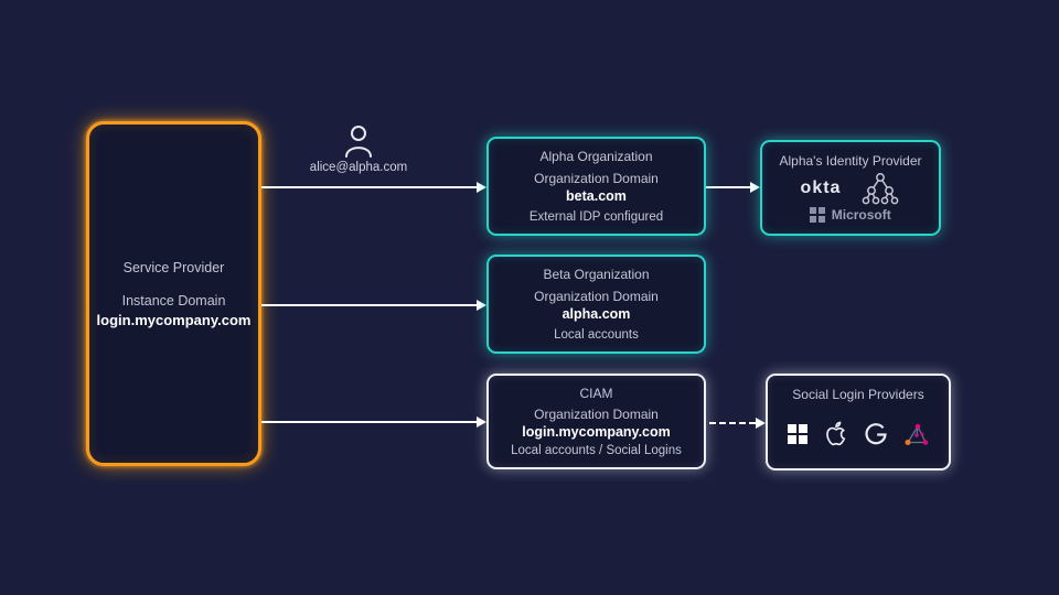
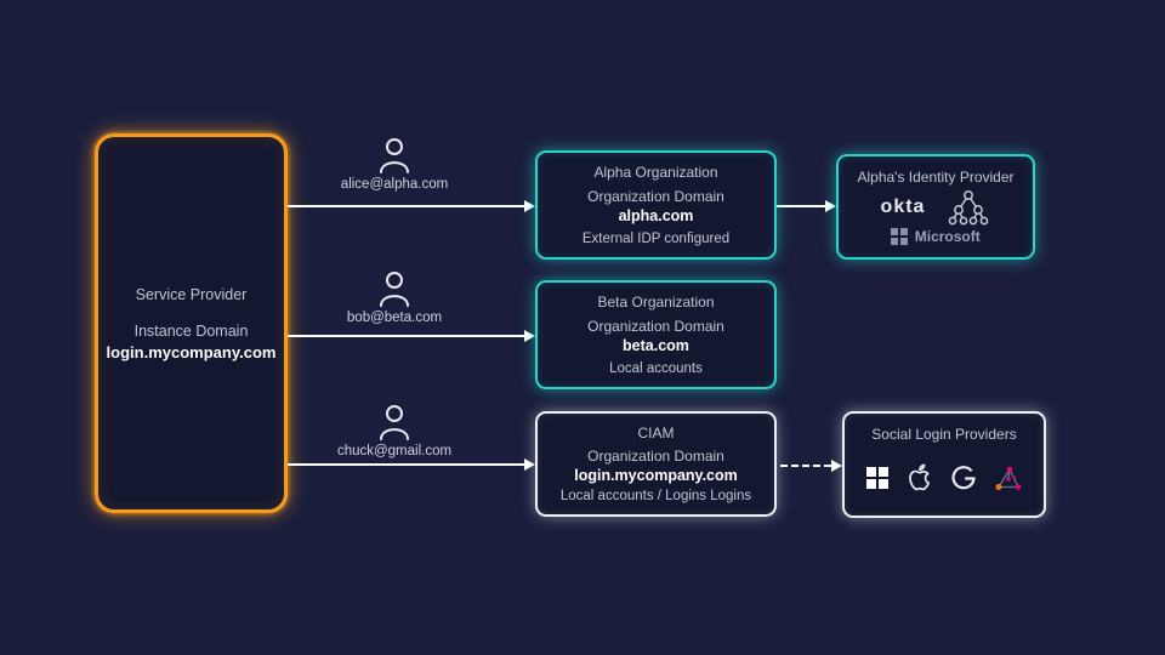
  Service Provider
  Instance Domain
  login.mycompany.com
  alice@alpha.com
+ bob@beta.com
+ chuck@gmail.com
  Alpha Organization
  Organization Domain
- beta.com
+ alpha.com
  External IDP configured
  Beta Organization
  Organization Domain
- alpha.com
+ beta.com
  Local accounts
  CIAM
  Organization Domain
  login.mycompany.com
- Local accounts / Social Logins
+ Local accounts / Logins Logins
  Alpha's Identity Provider
  okta
  Microsoft
  Social Login Providers
